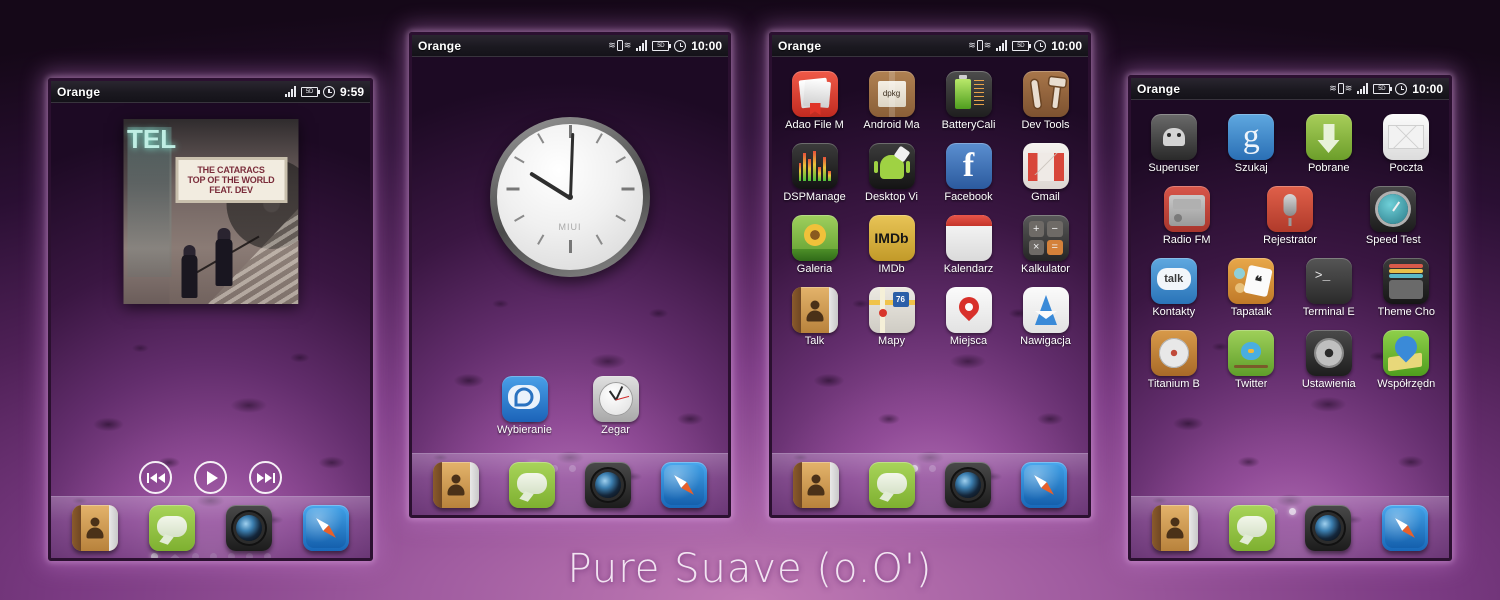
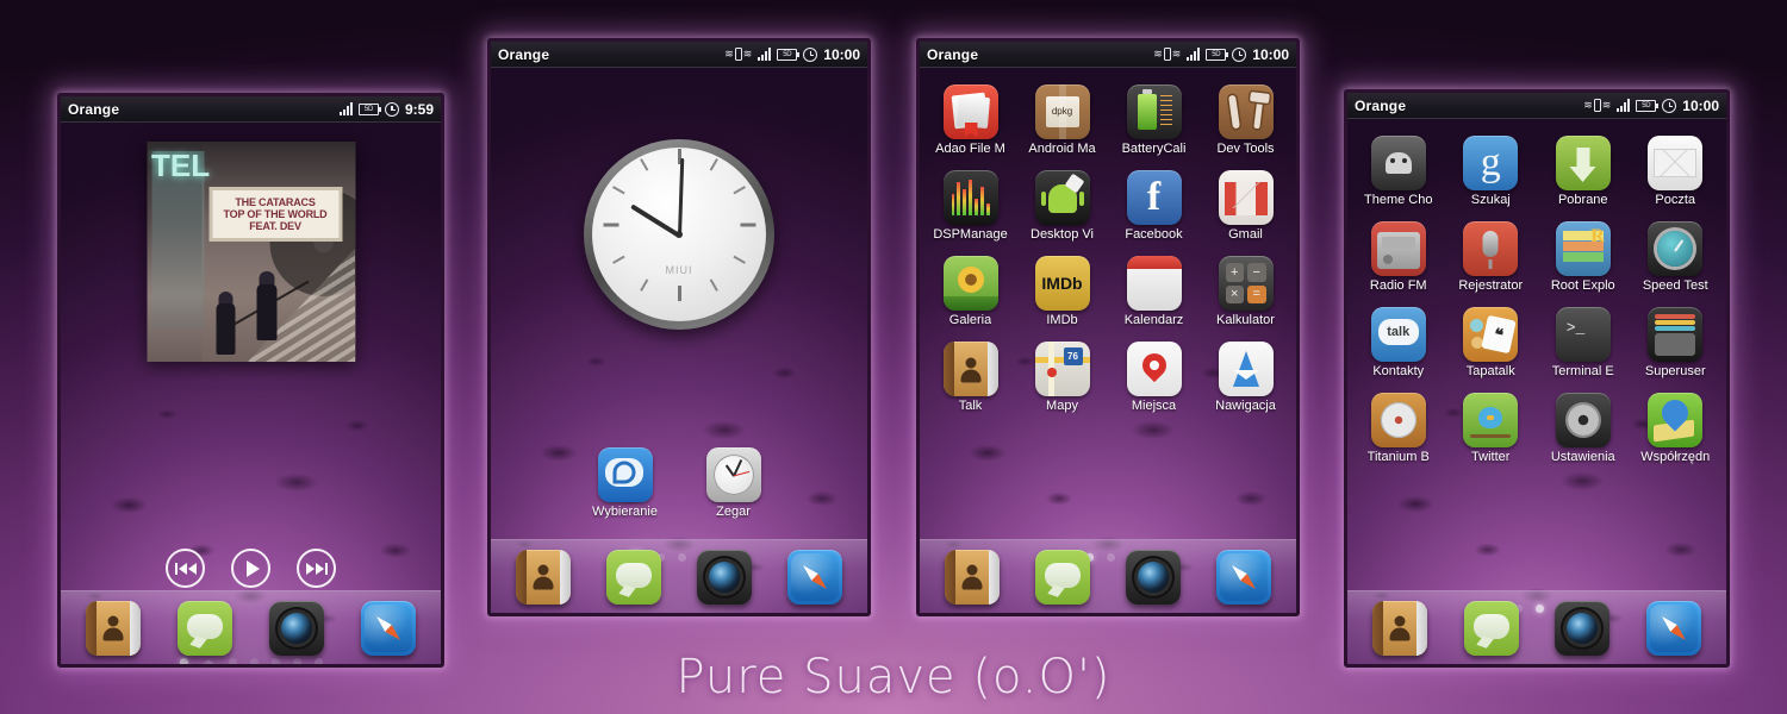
  Orange
  9:59
  TEL
  THE CATARACS
  TOP OF THE WORLD
  FEAT. DEV
  Orange
  ≋
  ≋
  10:00
  MIUI
  Wybieranie
  Zegar
  Orange
  ≋
  ≋
  10:00
  Adao File M
  dpkg
  Android Ma
  BatteryCali
  Dev Tools
  DSPManage
  Desktop Vi
  f
  Facebook
  Gmail
  Galeria
  IMDb
  IMDb
  Kalendarz
  +
  −
  ×
  =
  Kalkulator
  Talk
  76
  Mapy
  Miejsca
  Nawigacja
  Orange
  ≋
  ≋
  10:00
- Superuser
+ Theme Cho
  g
  Szukaj
  Pobrane
  Poczta
  Radio FM
  Rejestrator
+ R
+ Root Explo
  Speed Test
  talk
  Kontakty
  Tapatalk
  >_
  Terminal E
- Theme Cho
+ Superuser
  Titanium B
  Twitter
  Ustawienia
  Współrzędn
  Pure Suave (o.O')
